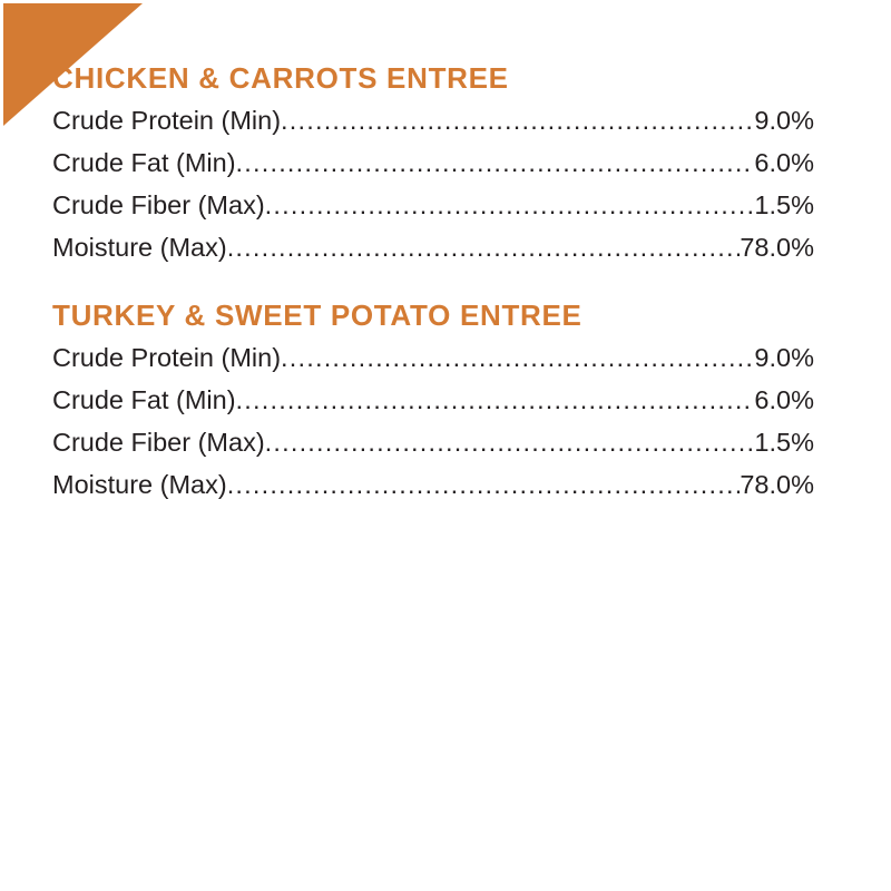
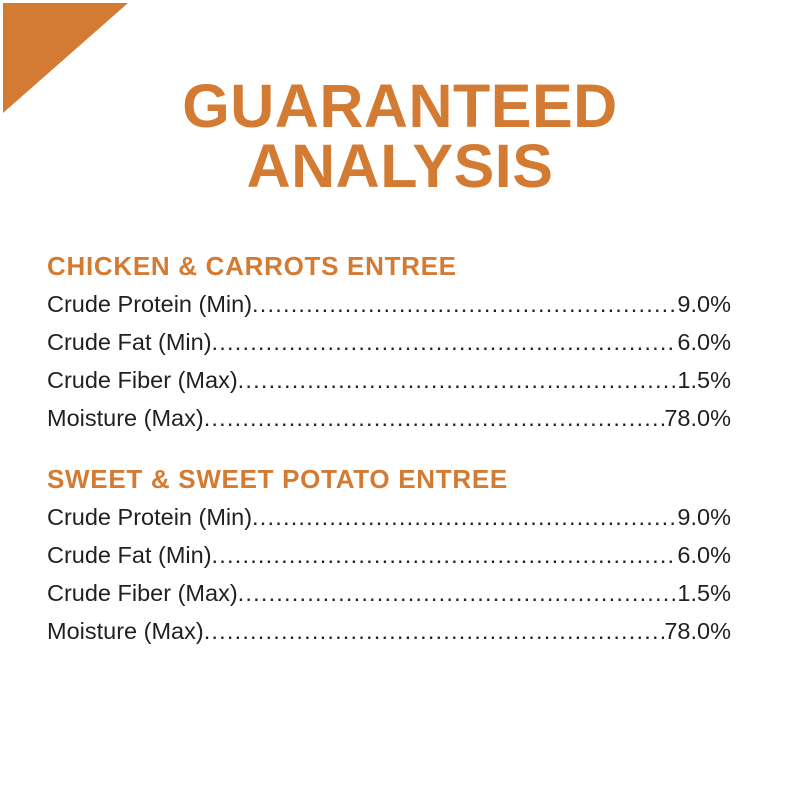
+ GUARANTEED
+ ANALYSIS
  CHICKEN & CARROTS ENTREE
  Crude Protein (Min)
  9.0%
  Crude Fat (Min)
  6.0%
  Crude Fiber (Max)
  1.5%
  Moisture (Max)
  78.0%
- TURKEY & SWEET POTATO ENTREE
+ SWEET & SWEET POTATO ENTREE
  Crude Protein (Min)
  9.0%
  Crude Fat (Min)
  6.0%
  Crude Fiber (Max)
  1.5%
  Moisture (Max)
  78.0%
